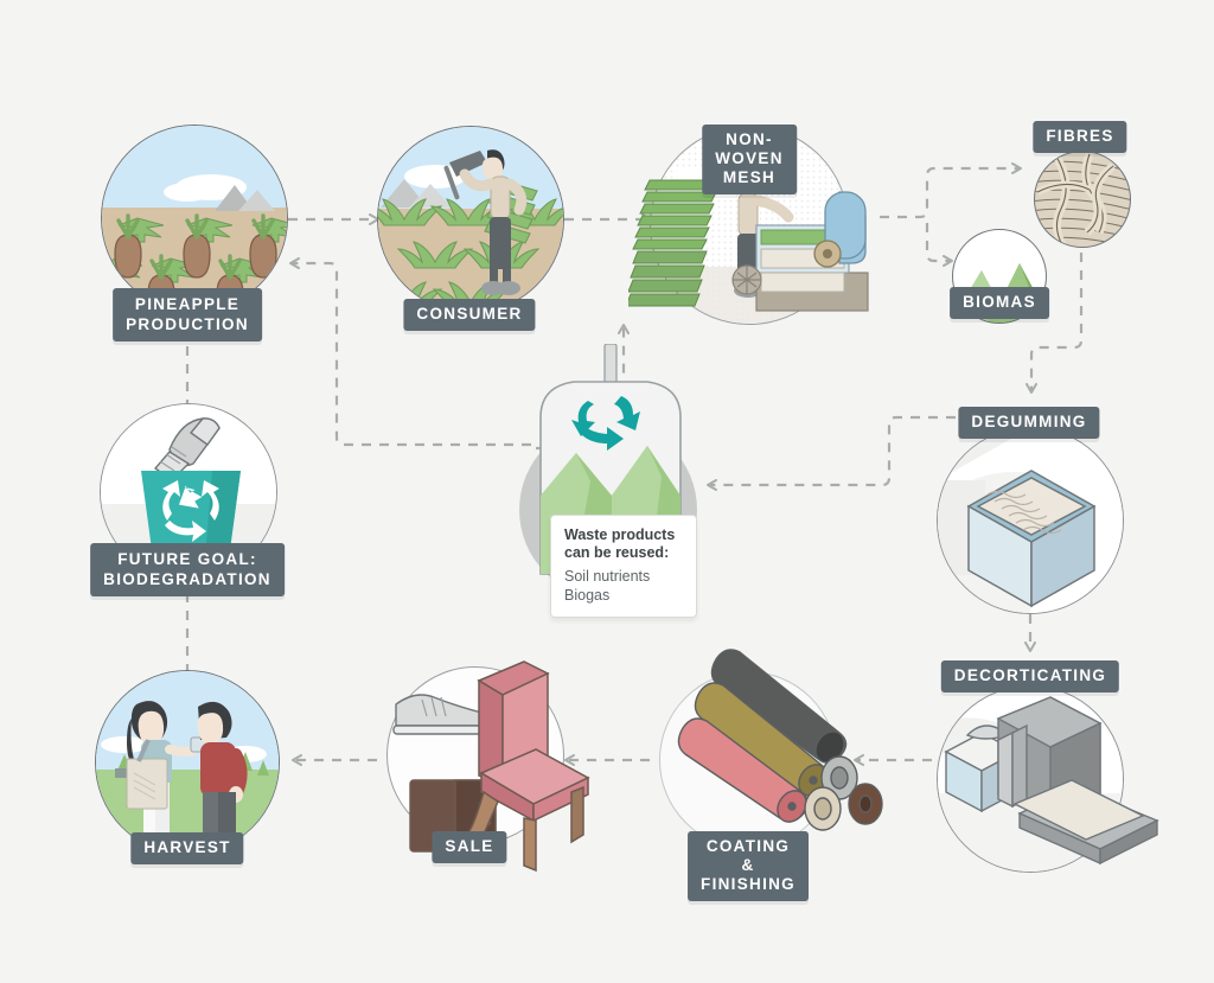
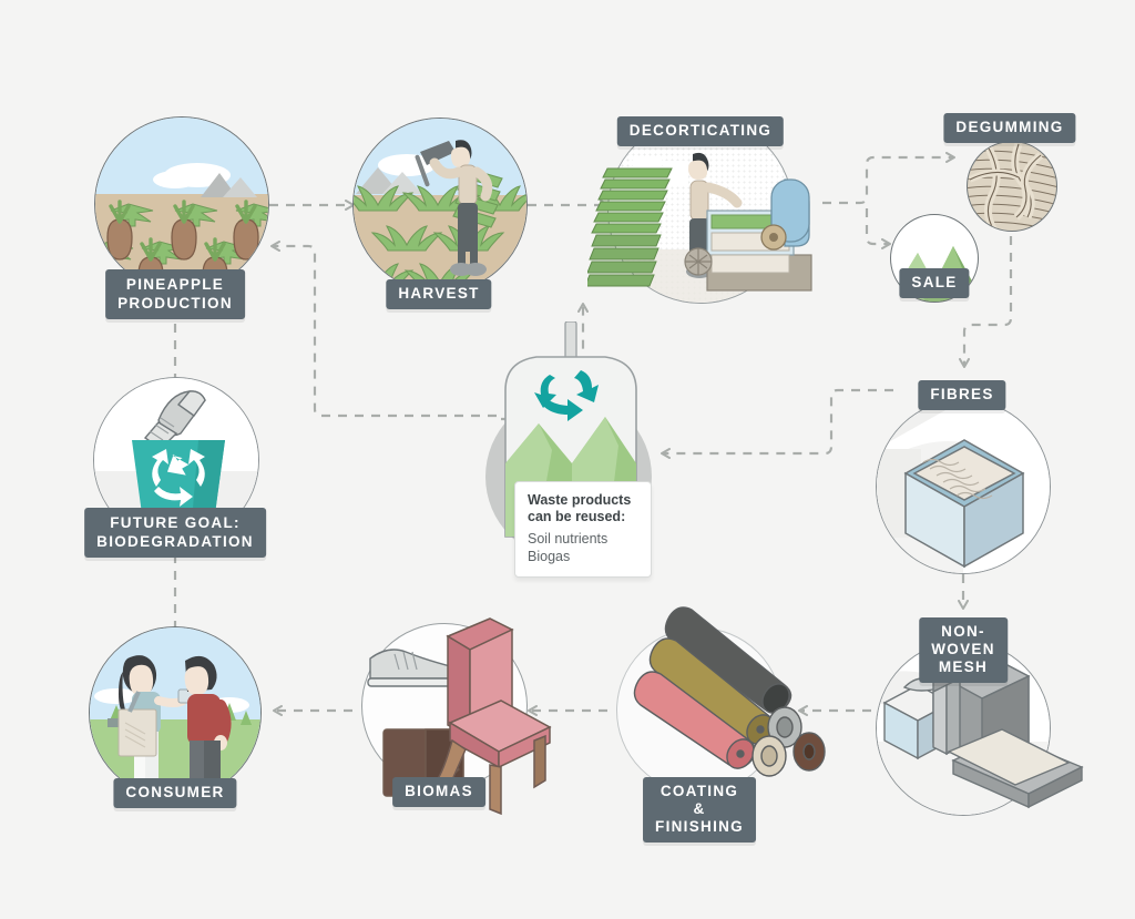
  PINEAPPLE
  PRODUCTION
- CONSUMER
+ HARVEST
- NON-WOVEN MESH
+ DECORTICATING
- FIBRES
+ DEGUMMING
- BIOMAS
+ SALE
- DEGUMMING
+ FIBRES
- DECORTICATING
+ NON-WOVEN MESH
  COATING & FINISHING
- SALE
+ BIOMAS
- HARVEST
+ CONSUMER
  FUTURE GOAL:
  BIODEGRADATION
  Waste products
  can be reused:
  Soil nutrients
  Biogas
